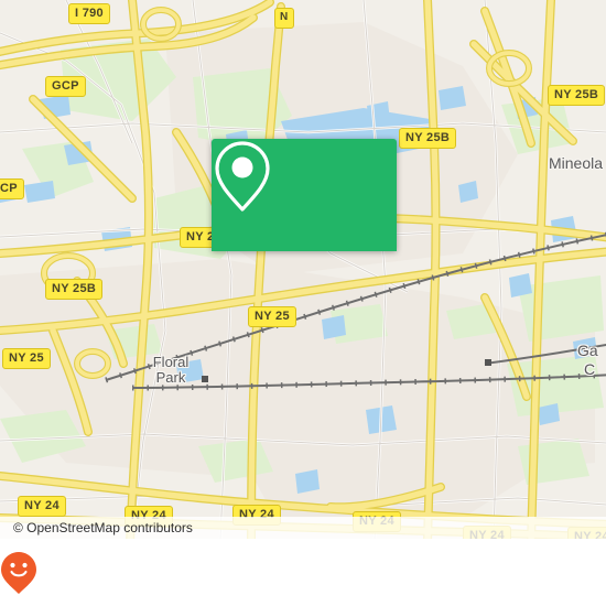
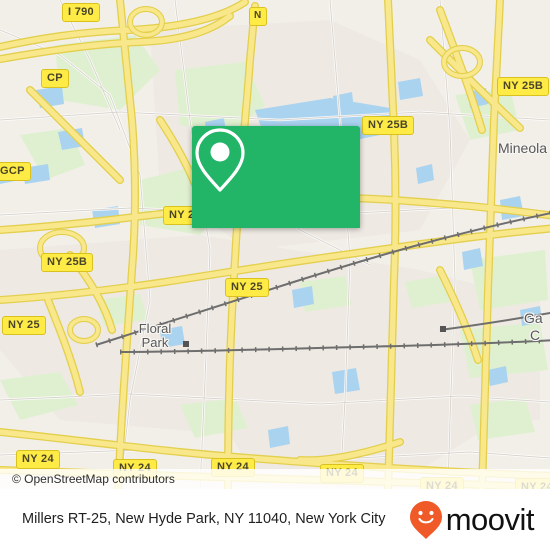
  I 790
  N
- GCP
+ CP
  NY 25B
  NY 25B
- CP
+ GCP
  NY 25B
  NY 25
  NY 25
  NY 24
  NY 24
  NY 24
  NY 24
  NY 24
  NY 2
  Mineola
  Floral Park
  Ga
  C
  © OpenStreetMap contributors
+ Millers RT-25, New Hyde Park, NY 11040, New York City
+ moovit
